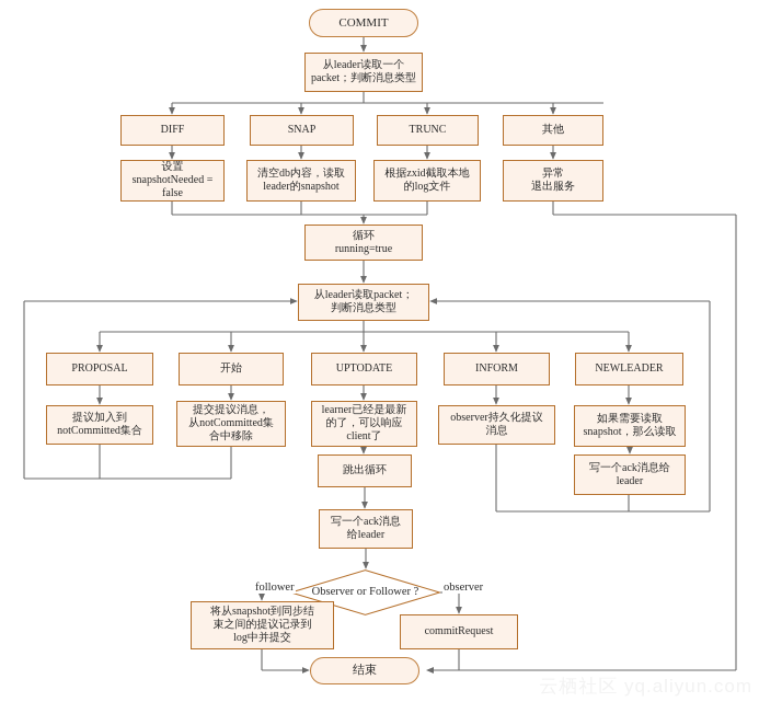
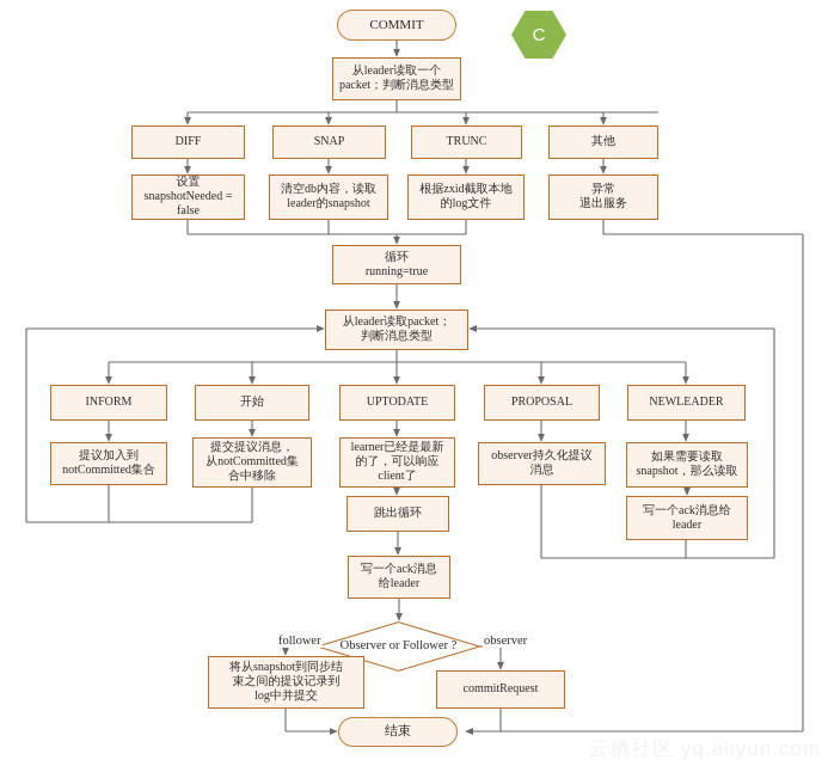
  COMMIT
  从leader读取一个
  packet；判断消息类型
  DIFF
  SNAP
  TRUNC
  其他
  设置
  snapshotNeeded =
  false
  清空db内容，读取
  leader的snapshot
  根据zxid截取本地
  的log文件
  异常
  退出服务
  循环
  running=true
  从leader读取packet；
  判断消息类型
- PROPOSAL
+ INFORM
  开始
  UPTODATE
- INFORM
+ PROPOSAL
  NEWLEADER
  提议加入到
  notCommitted集合
  提交提议消息，
  从notCommitted集
  合中移除
  learner已经是最新
  的了，可以响应
  client了
  observer持久化提议
  消息
  如果需要读取
  snapshot，那么读取
  跳出循环
  写一个ack消息给
  leader
  写一个ack消息
  给leader
  Observer or Follower ?
  将从snapshot到同步结
  束之间的提议记录到
  log中并提交
  commitRequest
  结束
  follower
  observer
+ C
